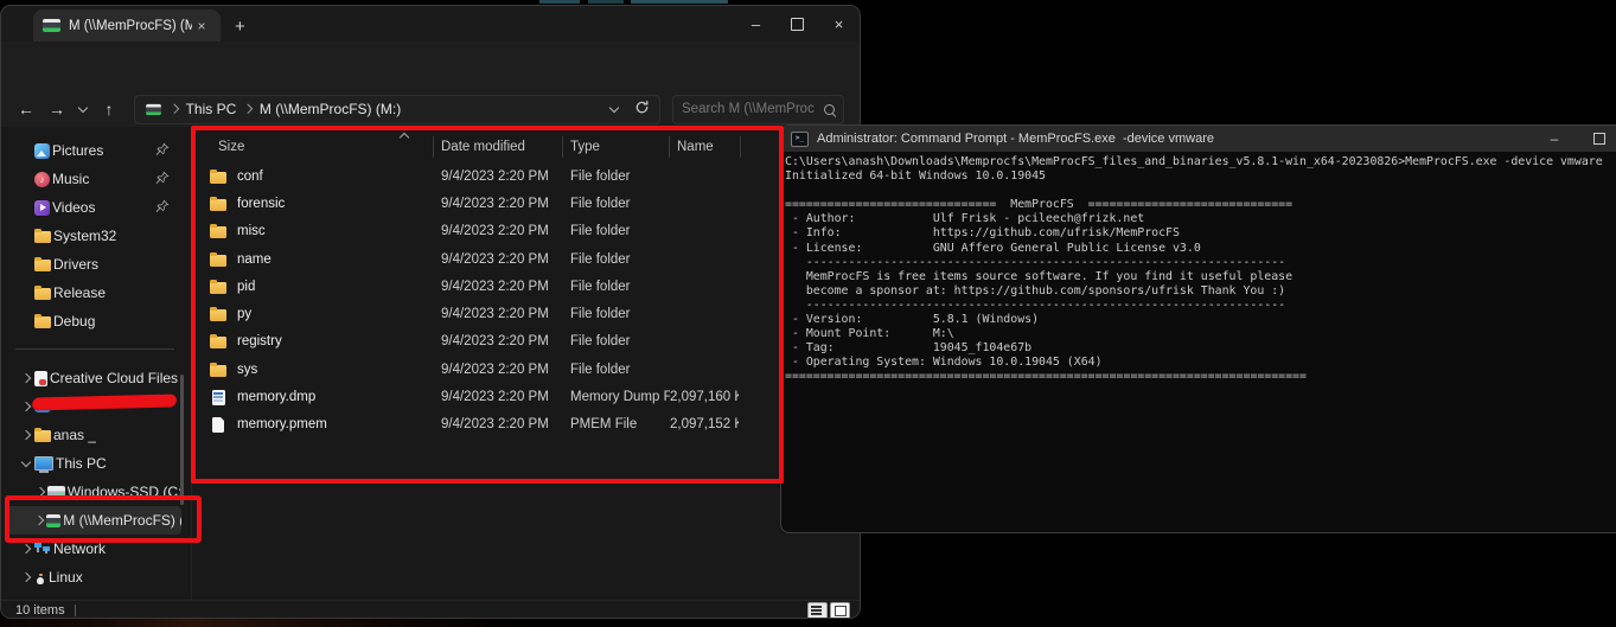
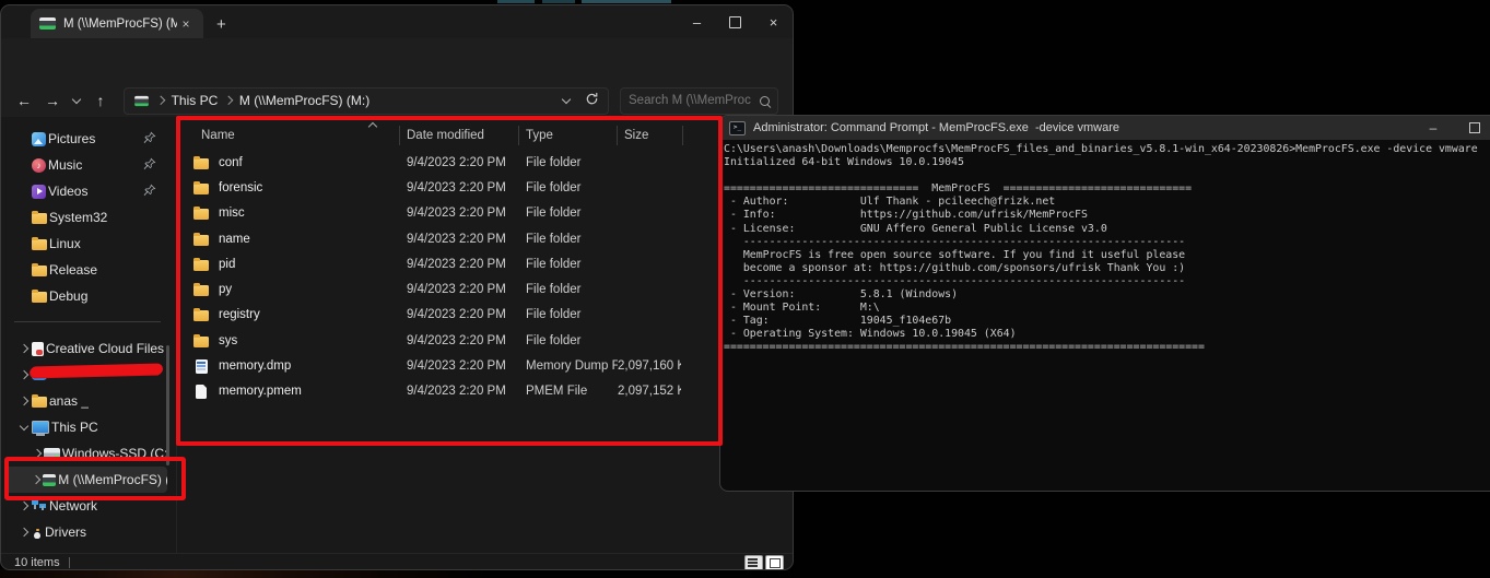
  M (\\MemProcFS) (M
  ×
  +
  –
  ×
  ←
  →
  ↑
  This PC
  M (\\MemProcFS) (M:)
  Search M (\\MemProc
  Pictures
  Music
  Videos
  System32
- Drivers
+ Linux
  Release
  Debug
  Creative Cloud Files
  anas _
  This PC
  Windows-SSD (C
  M (\\MemProcFS)
  Network
- Linux
+ Drivers
- Size
+ Name
  Date modified
  Type
- Name
+ Size
  conf
  9/4/2023 2:20 PM
  File folder
  forensic
  9/4/2023 2:20 PM
  File folder
  misc
  9/4/2023 2:20 PM
  File folder
  name
  9/4/2023 2:20 PM
  File folder
  pid
  9/4/2023 2:20 PM
  File folder
  py
  9/4/2023 2:20 PM
  File folder
  registry
  9/4/2023 2:20 PM
  File folder
  sys
  9/4/2023 2:20 PM
  File folder
  memory.dmp
  9/4/2023 2:20 PM
  Memory Dump F
  2,097,160
  memory.pmem
  9/4/2023 2:20 PM
  PMEM File
  2,097,152
  10 items
  Administrator: Command Prompt - MemProcFS.exe -device vmware
  –
  C:\Users\anash\Downloads\Memprocfs\MemProcFS_files_and_binaries_v5.8.1-win_x64-20230826>MemProcFS.exe -device vmware
  Initialized 64-bit Windows 10.0.19045
  ============================== MemProcFS =============================
- - Author: Ulf Frisk - pcileech@frizk.net
+ - Author: Ulf Thank - pcileech@frizk.net
  - Info: https://github.com/ufrisk/MemProcFS
  - License: GNU Affero General Public License v3.0
  --------------------------------------------------------------------
- MemProcFS is free items source software. If you find it useful please
+ MemProcFS is free open source software. If you find it useful please
  become a sponsor at: https://github.com/sponsors/ufrisk Thank You :)
  --------------------------------------------------------------------
  - Version: 5.8.1 (Windows)
  - Mount Point: M:\
  - Tag: 19045_f104e67b
  - Operating System: Windows 10.0.19045 (X64)
  ==========================================================================
